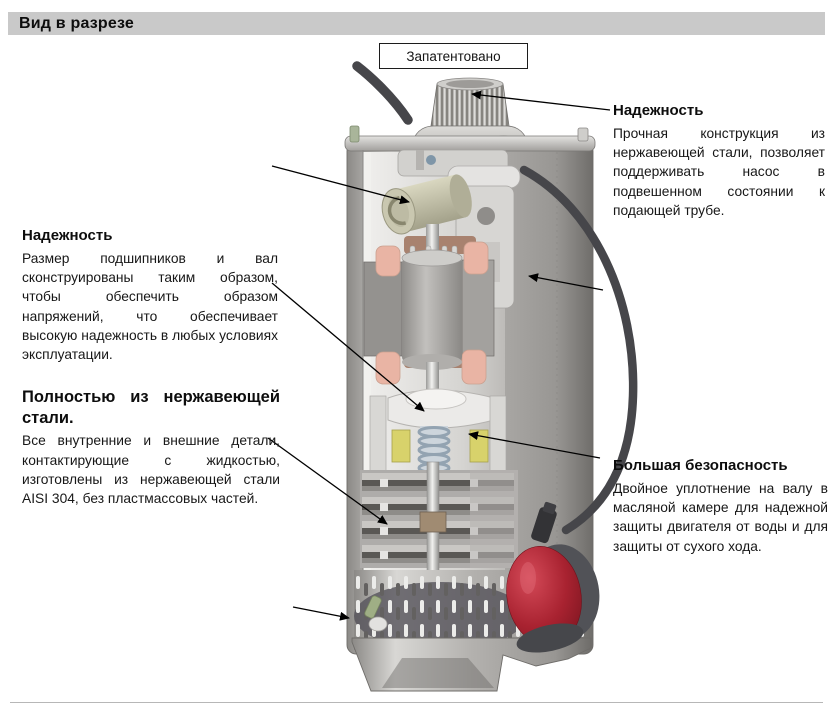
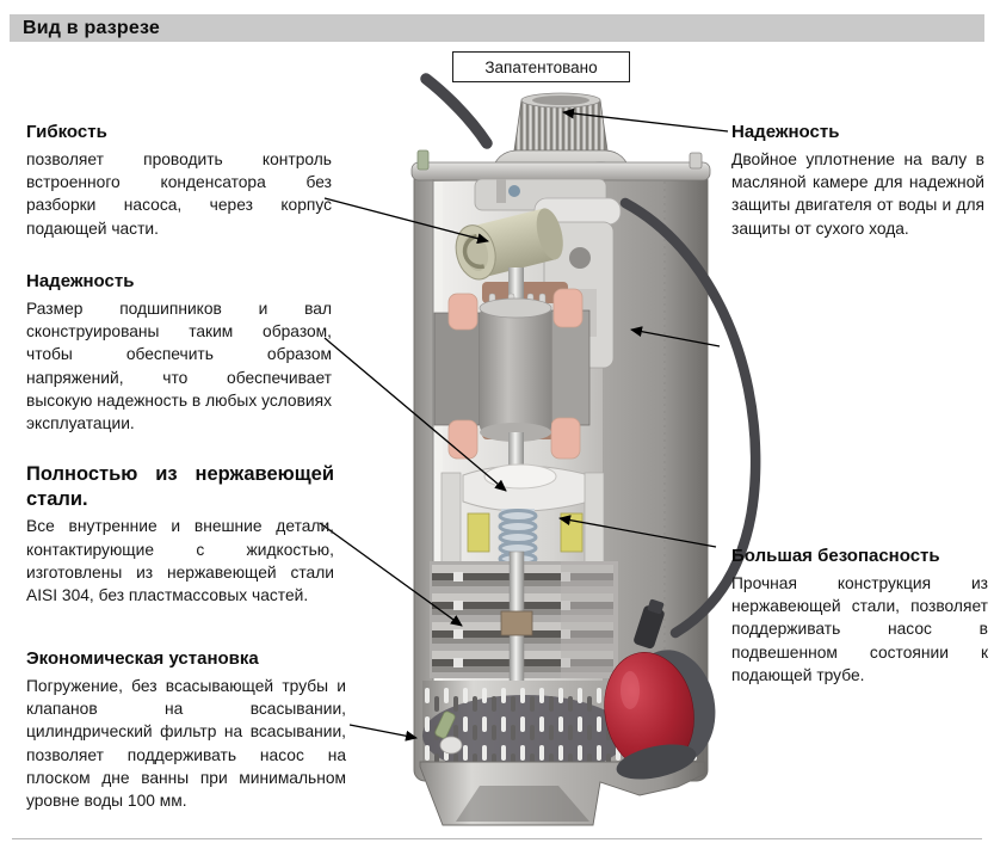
  Вид в разрезе
  Запатентовано
+ Гибкость
+ позволяет проводить контроль встроенного конденсатора без разборки насоса, через корпус подающей части.
  Надежность
  Размер подшипников и вал сконструированы таким образом, чтобы обеспечить образом напряжений, что обеспечивает высокую надежность в любых условиях эксплуатации.
  Полностью из нержавеющей стали.
  Все внутренние и внешние детали, контактирующие с жидкостью, изготовлены из нержавеющей стали AISI 304, без пластмассовых частей.
+ Экономическая установка
+ Погружение, без всасывающей трубы и клапанов на всасывании, цилиндрический фильтр на всасывании, позволяет поддерживать насос на плоском дне ванны при минимальном уровне воды 100 мм.
  Надежность
- Прочная конструкция из нержавеющей стали, позволяет поддерживать насос в подвешенном состоянии к подающей трубе.
+ Двойное уплотнение на валу в масляной камере для надежной защиты двигателя от воды и для защиты от сухого хода.
  Большая безопасность
- Двойное уплотнение на валу в масляной камере для надежной защиты двигателя от воды и для защиты от сухого хода.
+ Прочная конструкция из нержавеющей стали, позволяет поддерживать насос в подвешенном состоянии к подающей трубе.
